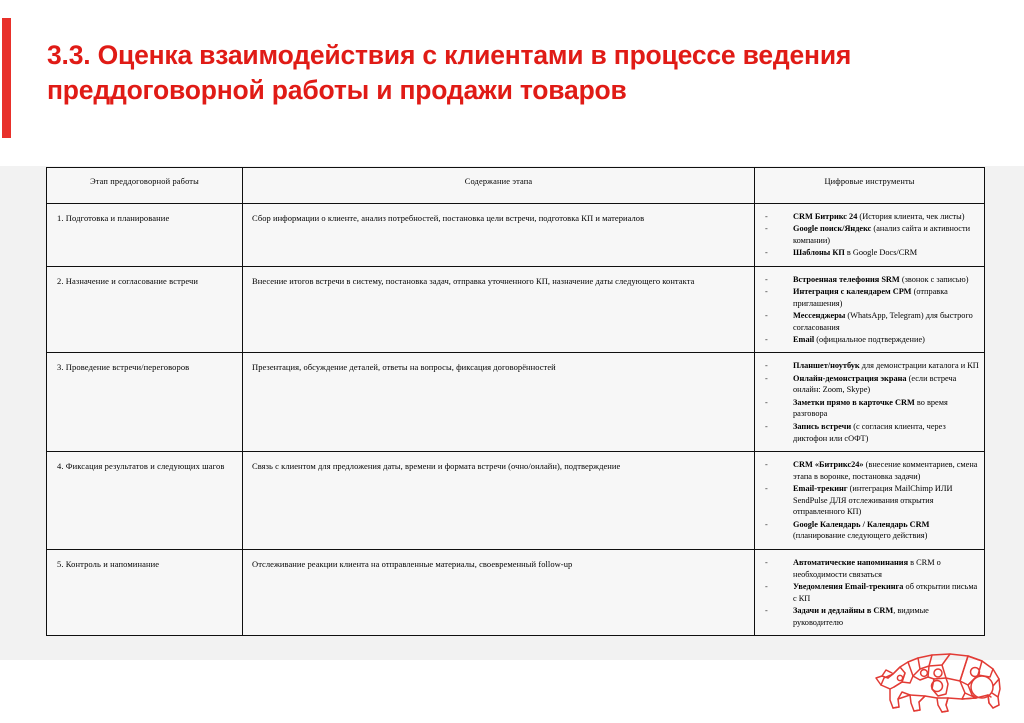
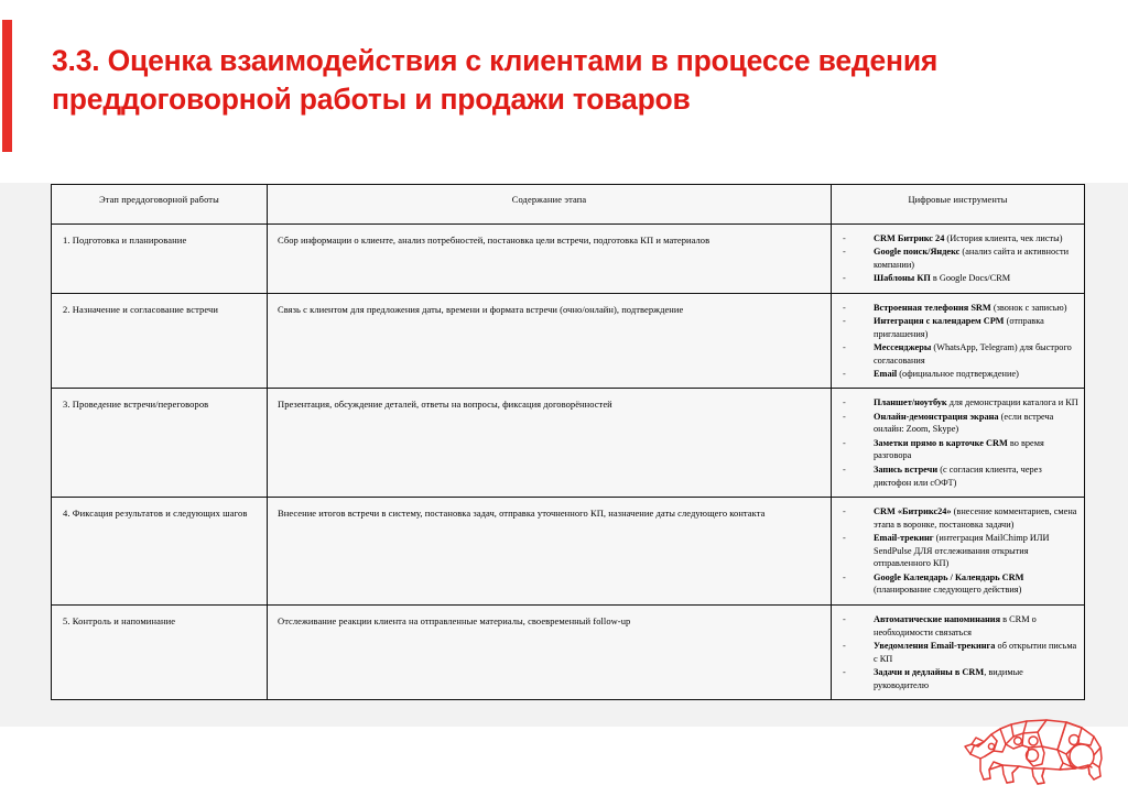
  3.3. Оценка взаимодействия с клиентами в процессе ведения преддоговорной работы и продажи товаров
  Этап преддоговорной работы	Содержание этапа	Цифровые инструменты
  1. Подготовка и планирование	Сбор информации о клиенте, анализ потребностей, постановка цели встречи, подготовка КП и материалов	- CRM Битрикс 24 (История клиента, чек листы)- Google поиск/Яндекс (анализ сайта и активности компании)- Шаблоны КП в Google Docs/CRM
- 2. Назначение и согласование встречи	Внесение итогов встречи в систему, постановка задач, отправка уточненного КП, назначение даты следующего контакта	- Встроенная телефония SRM (звонок с записью)- Интеграция с календарем СРМ (отправка приглашения)- Мессенджеры (WhatsApp, Telegram) для быстрого согласования- Email (официальное подтверждение)
+ 2. Назначение и согласование встречи	Связь с клиентом для предложения даты, времени и формата встречи (очно/онлайн), подтверждение	- Встроенная телефония SRM (звонок с записью)- Интеграция с календарем СРМ (отправка приглашения)- Мессенджеры (WhatsApp, Telegram) для быстрого согласования- Email (официальное подтверждение)
  3. Проведение встречи/переговоров	Презентация, обсуждение деталей, ответы на вопросы, фиксация договорённостей	- Планшет/ноутбук для демонстрации каталога и КП- Онлайн-демонстрация экрана (если встреча онлайн: Zoom, Skype)- Заметки прямо в карточке CRM во время разговора- Запись встречи (с согласия клиента, через диктофон или сОФТ)
- 4. Фиксация результатов и следующих шагов	Связь с клиентом для предложения даты, времени и формата встречи (очно/онлайн), подтверждение	- CRM «Битрикс24» (внесение комментариев, смена этапа в воронке, постановка задачи)- Email-трекинг (интеграция MailChimp ИЛИ SendPulse ДЛЯ отслеживания открытия отправленного КП)- Google Календарь / Календарь CRM (планирование следующего действия)
+ 4. Фиксация результатов и следующих шагов	Внесение итогов встречи в систему, постановка задач, отправка уточненного КП, назначение даты следующего контакта	- CRM «Битрикс24» (внесение комментариев, смена этапа в воронке, постановка задачи)- Email-трекинг (интеграция MailChimp ИЛИ SendPulse ДЛЯ отслеживания открытия отправленного КП)- Google Календарь / Календарь CRM (планирование следующего действия)
  5. Контроль и напоминание	Отслеживание реакции клиента на отправленные материалы, своевременный follow-up	- Автоматические напоминания в CRM о необходимости связаться- Уведомления Email-трекинга об открытии письма с КП- Задачи и дедлайны в CRM, видимые руководителю
